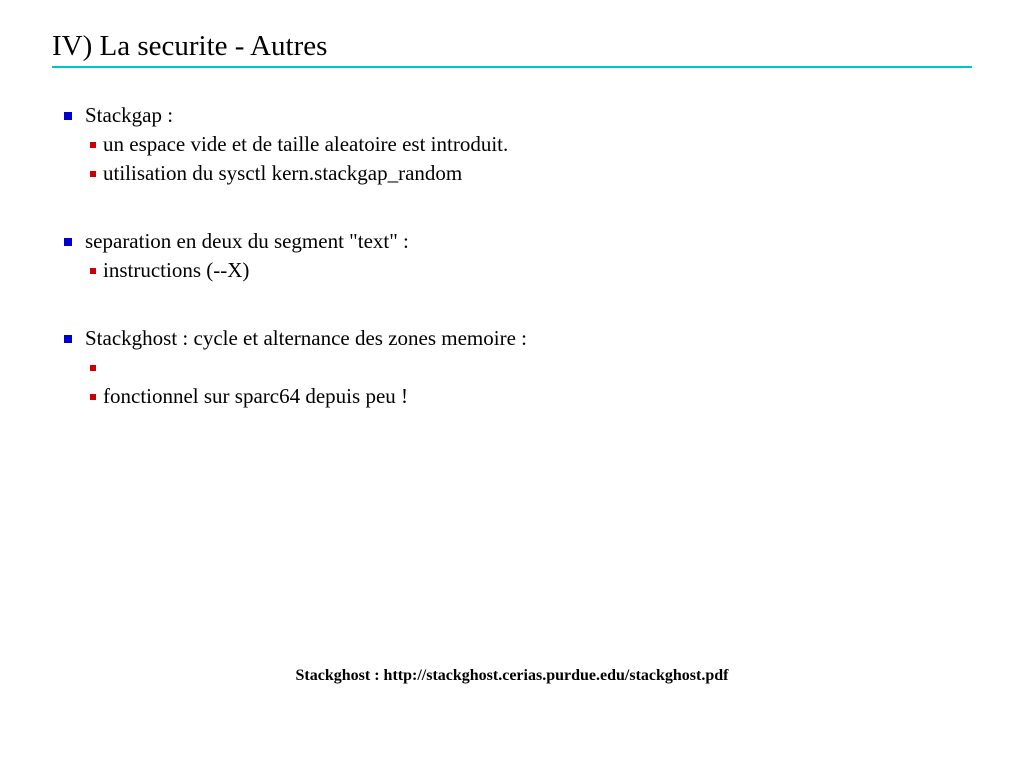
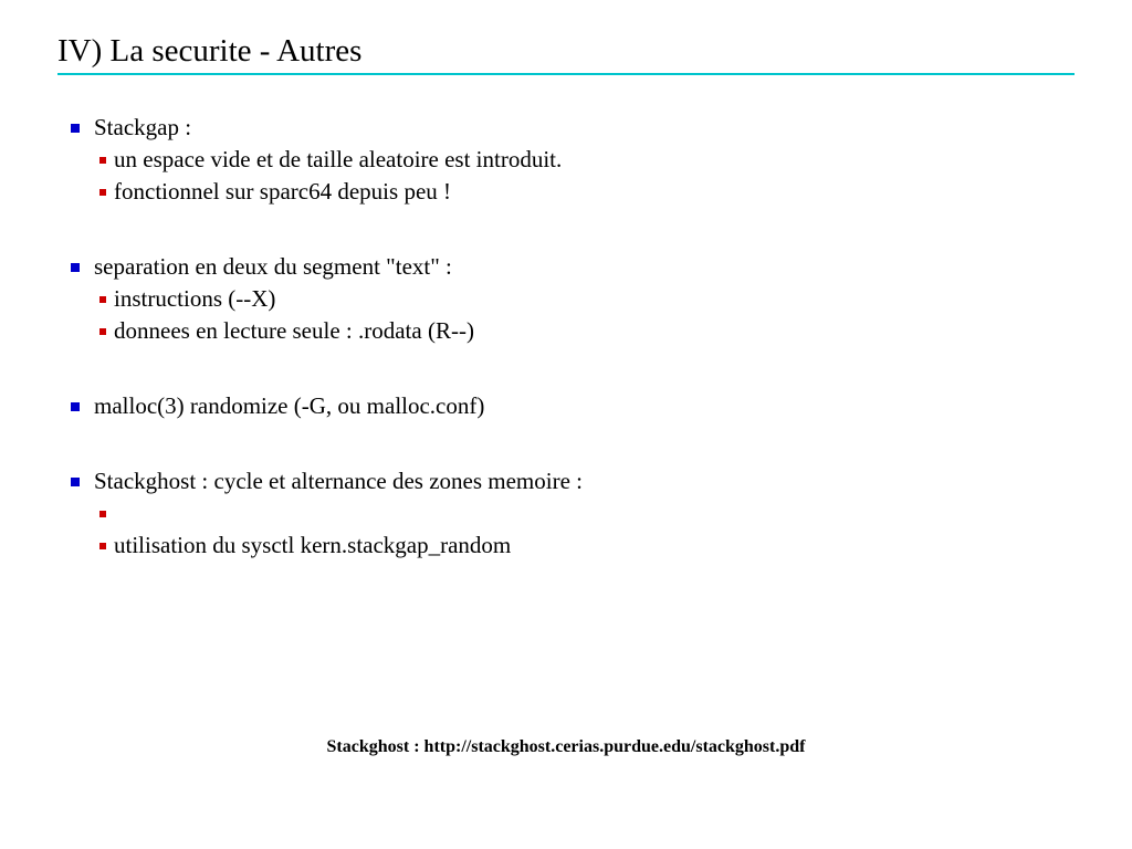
  IV) La securite - Autres
  Stackgap :
  un espace vide et de taille aleatoire est introduit.
- utilisation du sysctl kern.stackgap_random
+ fonctionnel sur sparc64 depuis peu !
  separation en deux du segment "text" :
  instructions (--X)
+ donnees en lecture seule : .rodata (R--)
+ malloc(3) randomize (-G, ou malloc.conf)
  Stackghost : cycle et alternance des zones memoire :
- fonctionnel sur sparc64 depuis peu !
+ utilisation du sysctl kern.stackgap_random
  Stackghost : http://stackghost.cerias.purdue.edu/stackghost.pdf
